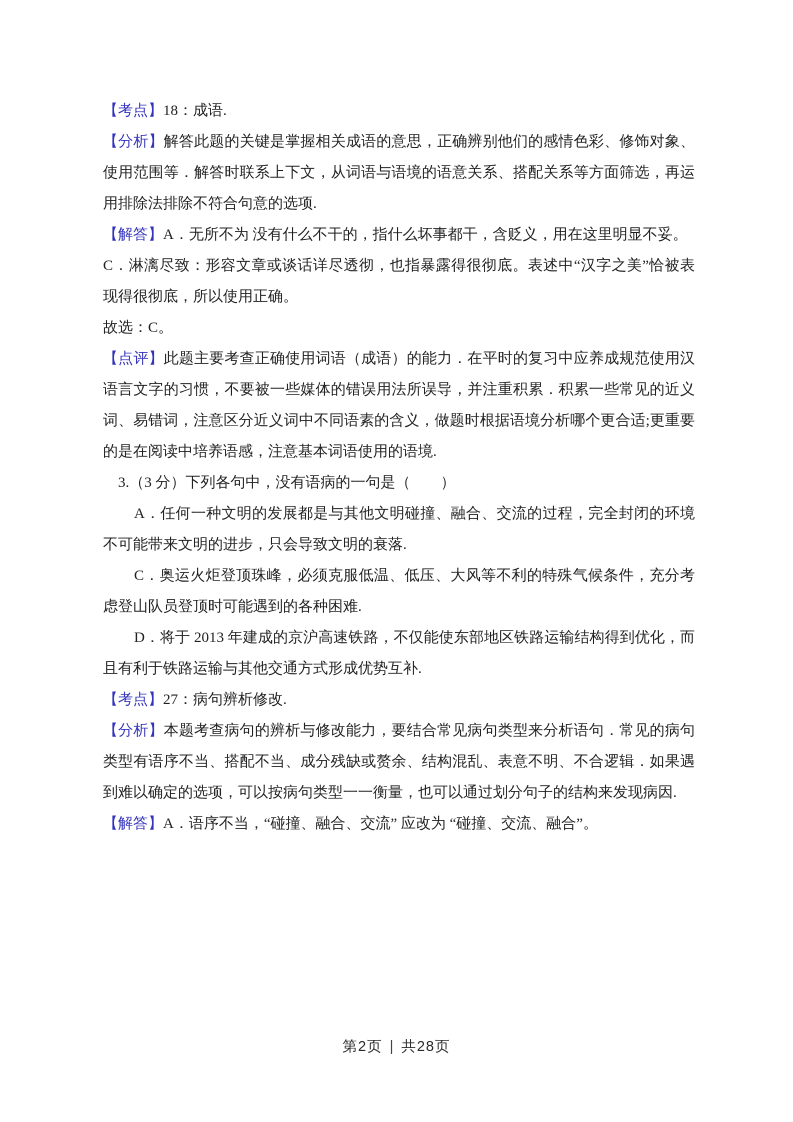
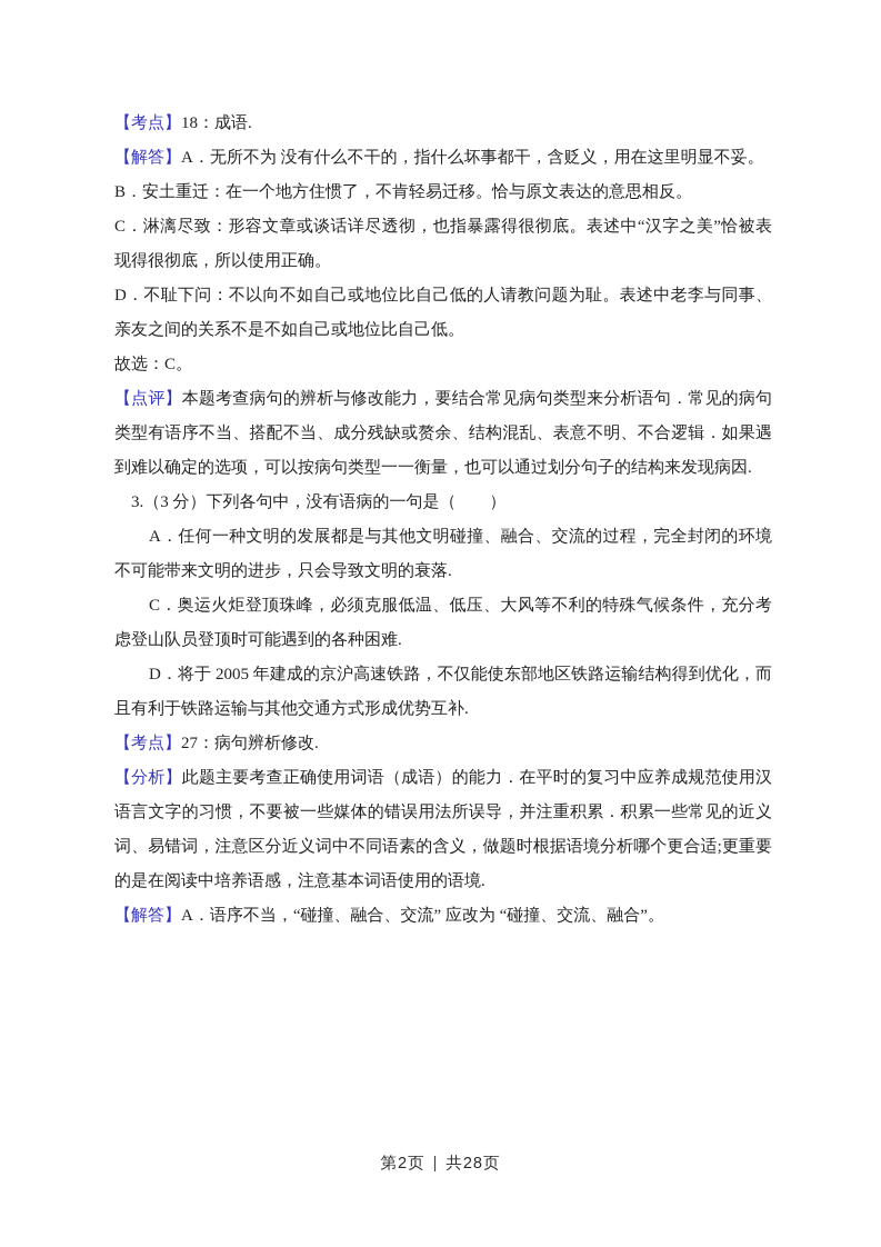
  【考点】18：成语.
- 【分析】解答此题的关键是掌握相关成语的意思，正确辨别他们的感情色彩、修饰对象、使用范围等．解答时联系上下文，从词语与语境的语意关系、搭配关系等方面筛选，再运用排除法排除不符合句意的选项.
  【解答】A．无所不为 没有什么不干的，指什么坏事都干，含贬义，用在这里明显不妥。
+ B．安土重迁：在一个地方住惯了，不肯轻易迁移。恰与原文表达的意思相反。
  C．淋漓尽致：形容文章或谈话详尽透彻，也指暴露得很彻底。表述中“汉字之美”恰被表现得很彻底，所以使用正确。
+ D．不耻下问：不以向不如自己或地位比自己低的人请教问题为耻。表述中老李与同事、亲友之间的关系不是不如自己或地位比自己低。
  故选：C。
- 【点评】此题主要考查正确使用词语（成语）的能力．在平时的复习中应养成规范使用汉语言文字的习惯，不要被一些媒体的错误用法所误导，并注重积累．积累一些常见的近义词、易错词，注意区分近义词中不同语素的含义，做题时根据语境分析哪个更合适;更重要的是在阅读中培养语感，注意基本词语使用的语境.
+ 【点评】本题考查病句的辨析与修改能力，要结合常见病句类型来分析语句．常见的病句类型有语序不当、搭配不当、成分残缺或赘余、结构混乱、表意不明、不合逻辑．如果遇到难以确定的选项，可以按病句类型一一衡量，也可以通过划分句子的结构来发现病因.
  3.（3 分）下列各句中，没有语病的一句是（ ）
  A．任何一种文明的发展都是与其他文明碰撞、融合、交流的过程，完全封闭的环境不可能带来文明的进步，只会导致文明的衰落.
  C．奥运火炬登顶珠峰，必须克服低温、低压、大风等不利的特殊气候条件，充分考虑登山队员登顶时可能遇到的各种困难.
- D．将于 2013 年建成的京沪高速铁路，不仅能使东部地区铁路运输结构得到优化，而且有利于铁路运输与其他交通方式形成优势互补.
+ D．将于 2005 年建成的京沪高速铁路，不仅能使东部地区铁路运输结构得到优化，而且有利于铁路运输与其他交通方式形成优势互补.
  【考点】27：病句辨析修改.
- 【分析】本题考查病句的辨析与修改能力，要结合常见病句类型来分析语句．常见的病句类型有语序不当、搭配不当、成分残缺或赘余、结构混乱、表意不明、不合逻辑．如果遇到难以确定的选项，可以按病句类型一一衡量，也可以通过划分句子的结构来发现病因.
+ 【分析】此题主要考查正确使用词语（成语）的能力．在平时的复习中应养成规范使用汉语言文字的习惯，不要被一些媒体的错误用法所误导，并注重积累．积累一些常见的近义词、易错词，注意区分近义词中不同语素的含义，做题时根据语境分析哪个更合适;更重要的是在阅读中培养语感，注意基本词语使用的语境.
  【解答】A．语序不当，“碰撞、融合、交流” 应改为 “碰撞、交流、融合”。
  第2页 | 共28页
